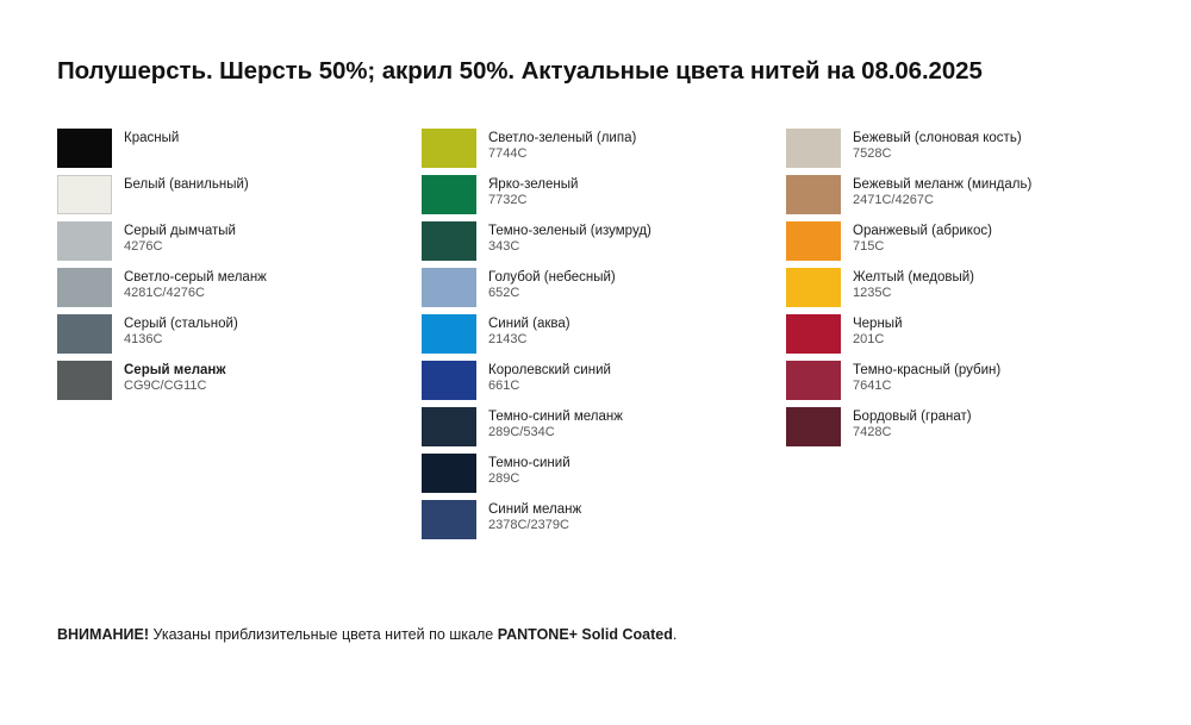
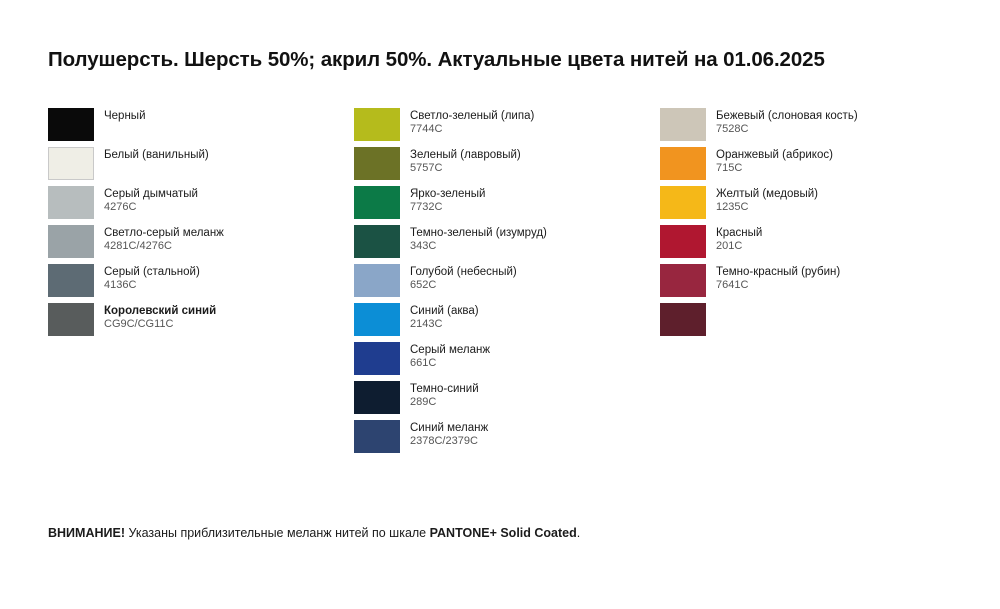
- Полушерсть. Шерсть 50%; акрил 50%. Актуальные цвета нитей на 08.06.2025
+ Полушерсть. Шерсть 50%; акрил 50%. Актуальные цвета нитей на 01.06.2025
- Красный
+ Черный
  Белый (ванильный)
  Серый дымчатый
  4276C
  Светло-серый меланж
  4281C/4276C
  Серый (стальной)
  4136C
- Серый меланж
+ Королевский синий
  CG9C/CG11C
  Светло-зеленый (липа)
  7744C
+ Зеленый (лавровый)
+ 5757C
  Ярко-зеленый
  7732C
  Темно-зеленый (изумруд)
  343C
  Голубой (небесный)
  652C
  Синий (аква)
  2143C
- Королевский синий
+ Серый меланж
  661C
- Темно-синий меланж
- 289C/534C
  Темно-синий
  289C
  Синий меланж
  2378C/2379C
  Бежевый (слоновая кость)
  7528C
- Бежевый меланж (миндаль)
- 2471C/4267C
  Оранжевый (абрикос)
  715C
  Желтый (медовый)
  1235C
- Черный
+ Красный
  201C
  Темно-красный (рубин)
  7641C
- Бордовый (гранат)
- 7428C
- ВНИМАНИЕ! Указаны приблизительные цвета нитей по шкале PANTONE+ Solid Coated.
+ ВНИМАНИЕ! Указаны приблизительные меланж нитей по шкале PANTONE+ Solid Coated.
